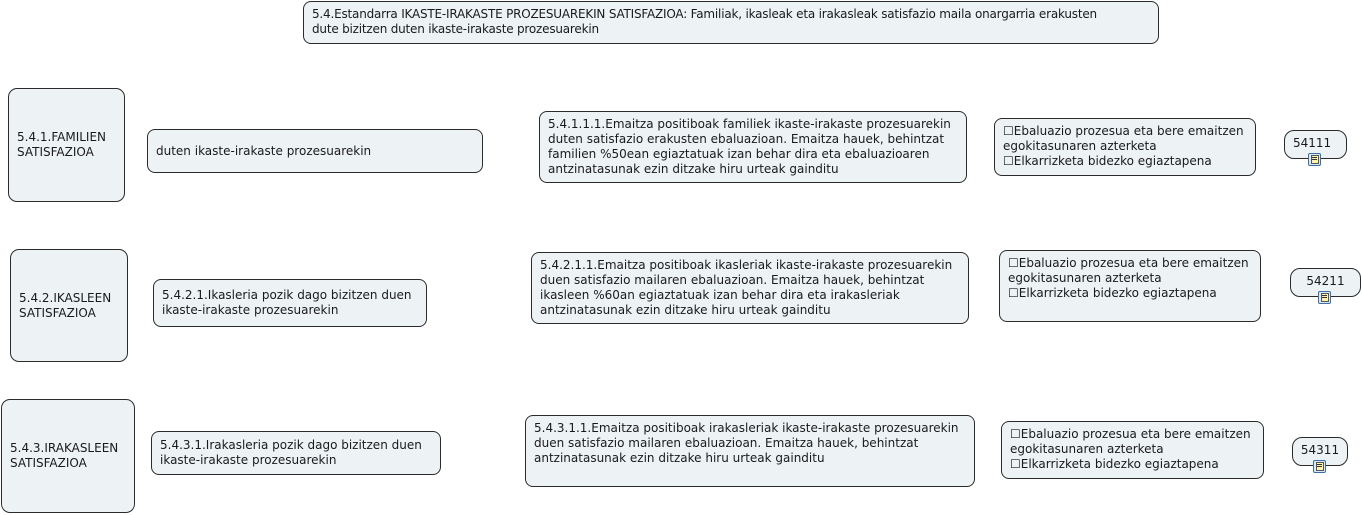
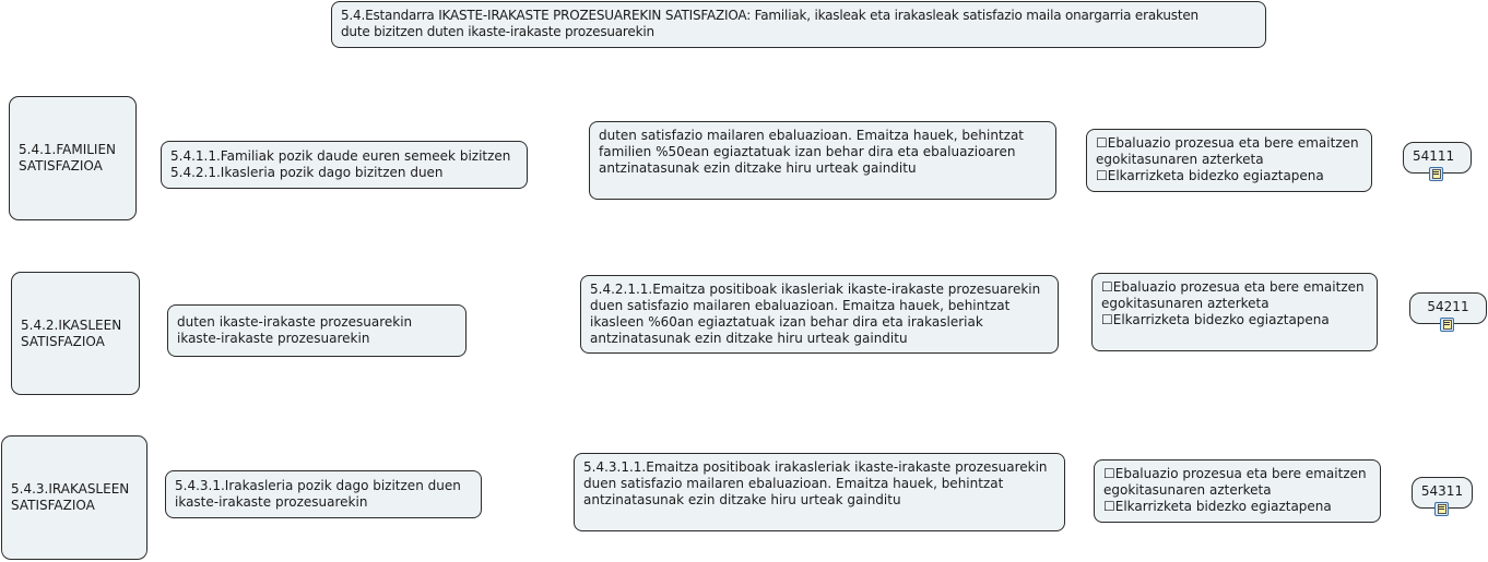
  5.4.Estandarra IKASTE-IRAKASTE PROZESUAREKIN SATISFAZIOA: Familiak, ikasleak eta irakasleak satisfazio maila onargarria erakusten
  dute bizitzen duten ikaste-irakaste prozesuarekin
  5.4.1.FAMILIEN
  SATISFAZIOA
+ 5.4.1.1.Familiak pozik daude euren semeek bizitzen
- duten ikaste-irakaste prozesuarekin
+ 5.4.2.1.Ikasleria pozik dago bizitzen duen
- 5.4.1.1.1.Emaitza positiboak familiek ikaste-irakaste prozesuarekin
- duten satisfazio erakusten ebaluazioan. Emaitza hauek, behintzat
+ duten satisfazio mailaren ebaluazioan. Emaitza hauek, behintzat
  familien %50ean egiaztatuak izan behar dira eta ebaluazioaren
  antzinatasunak ezin ditzake hiru urteak gainditu
  ☐Ebaluazio prozesua eta bere emaitzen
  egokitasunaren azterketa
  ☐Elkarrizketa bidezko egiaztapena
  54111
  5.4.2.IKASLEEN
  SATISFAZIOA
- 5.4.2.1.Ikasleria pozik dago bizitzen duen
+ duten ikaste-irakaste prozesuarekin
  ikaste-irakaste prozesuarekin
  5.4.2.1.1.Emaitza positiboak ikasleriak ikaste-irakaste prozesuarekin
  duen satisfazio mailaren ebaluazioan. Emaitza hauek, behintzat
  ikasleen %60an egiaztatuak izan behar dira eta irakasleriak
  antzinatasunak ezin ditzake hiru urteak gainditu
  ☐Ebaluazio prozesua eta bere emaitzen
  egokitasunaren azterketa
  ☐Elkarrizketa bidezko egiaztapena
  54211
  5.4.3.IRAKASLEEN
  SATISFAZIOA
  5.4.3.1.Irakasleria pozik dago bizitzen duen
  ikaste-irakaste prozesuarekin
  5.4.3.1.1.Emaitza positiboak irakasleriak ikaste-irakaste prozesuarekin
  duen satisfazio mailaren ebaluazioan. Emaitza hauek, behintzat
  antzinatasunak ezin ditzake hiru urteak gainditu
  ☐Ebaluazio prozesua eta bere emaitzen
  egokitasunaren azterketa
  ☐Elkarrizketa bidezko egiaztapena
  54311
